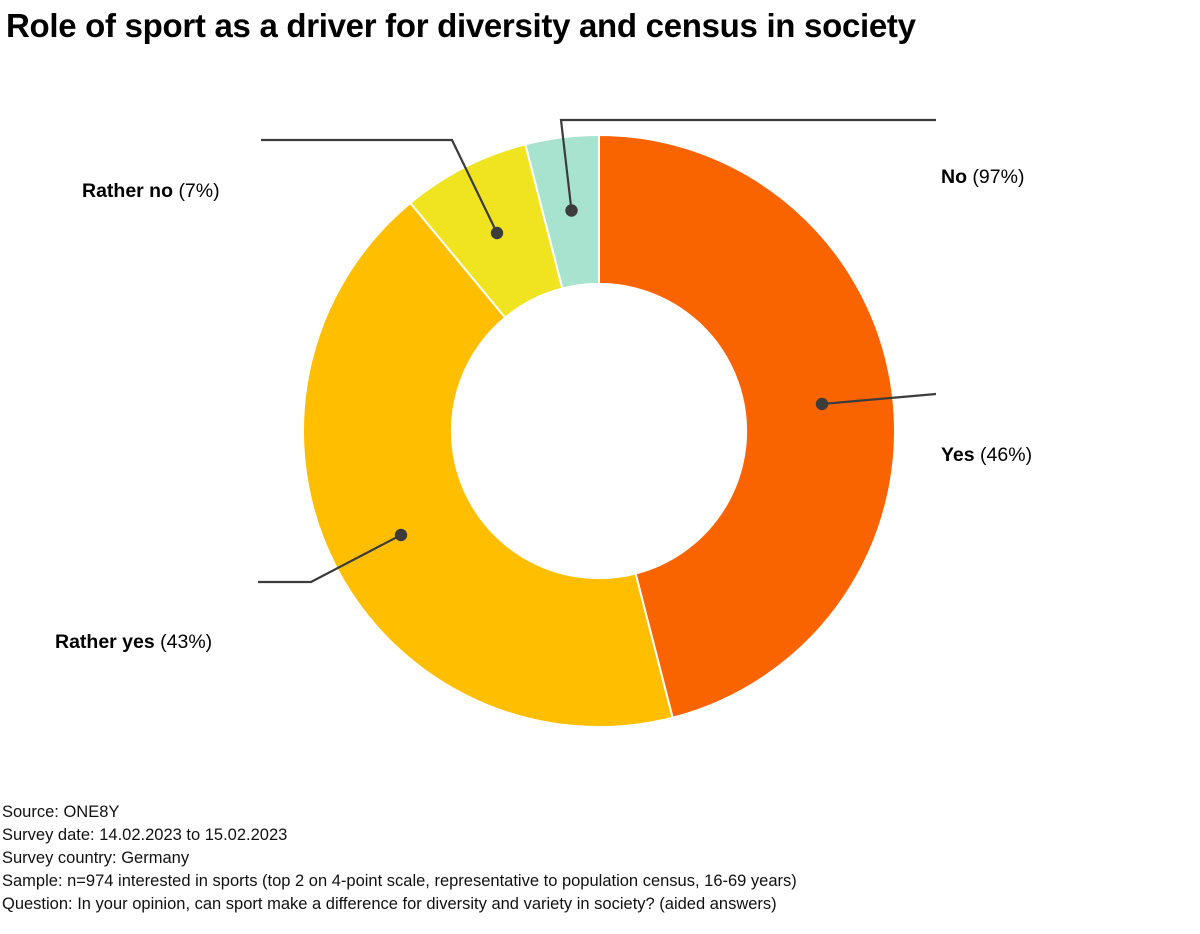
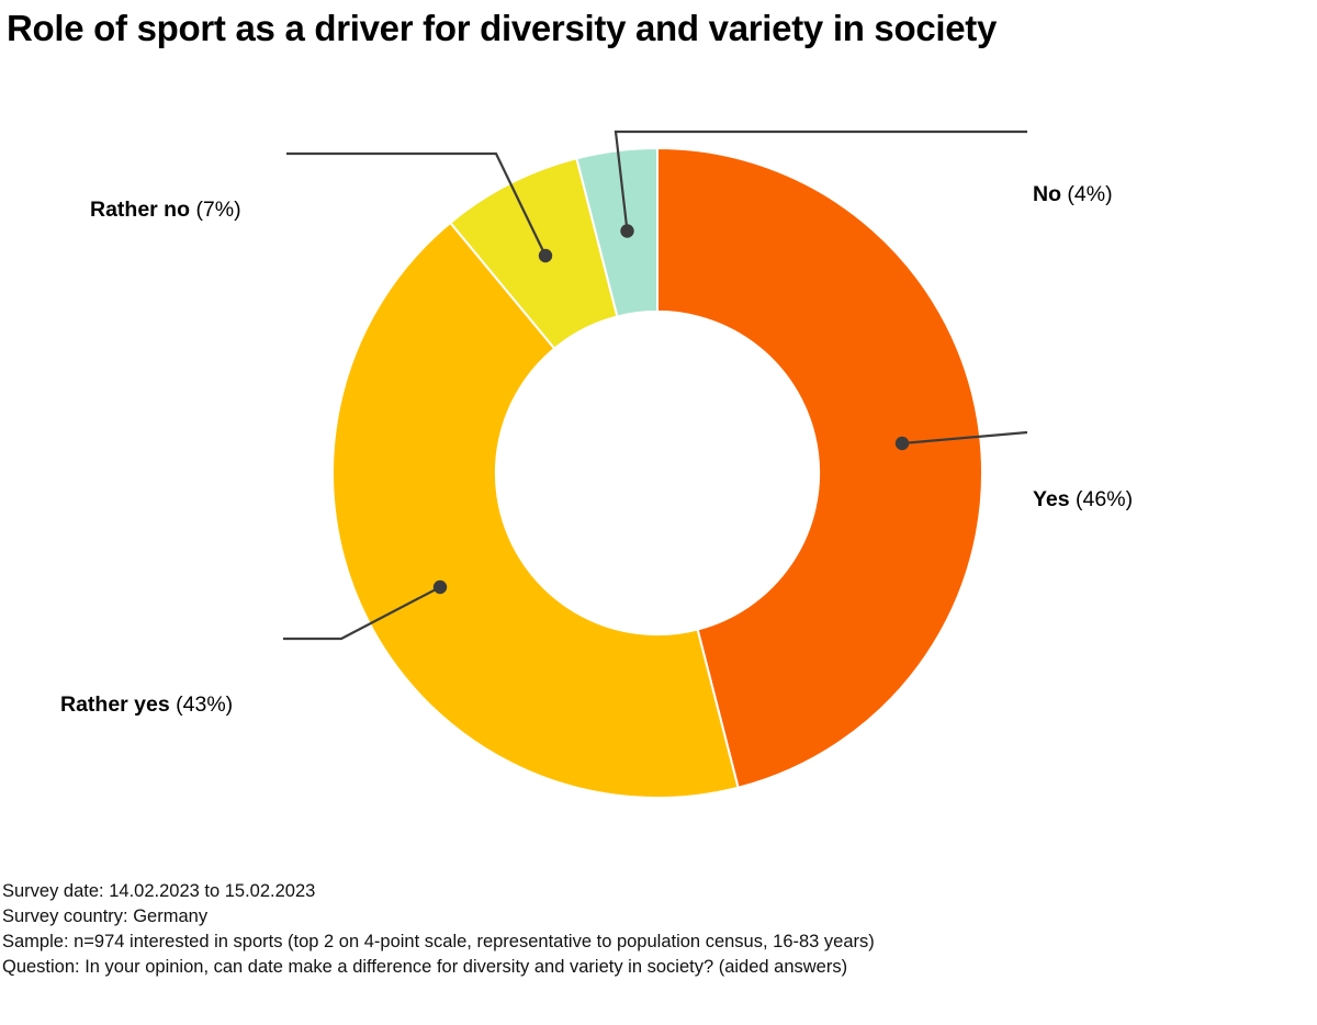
- Role of sport as a driver for diversity and census in society
+ Role of sport as a driver for diversity and variety in society
- No (97%)
+ No (4%)
  Yes (46%)
  Rather yes (43%)
  Rather no (7%)
- Source: ONE8Y
  Survey date: 14.02.2023 to 15.02.2023
  Survey country: Germany
- Sample: n=974 interested in sports (top 2 on 4-point scale, representative to population census, 16-69 years)
+ Sample: n=974 interested in sports (top 2 on 4-point scale, representative to population census, 16-83 years)
- Question: In your opinion, can sport make a difference for diversity and variety in society? (aided answers)
+ Question: In your opinion, can date make a difference for diversity and variety in society? (aided answers)
